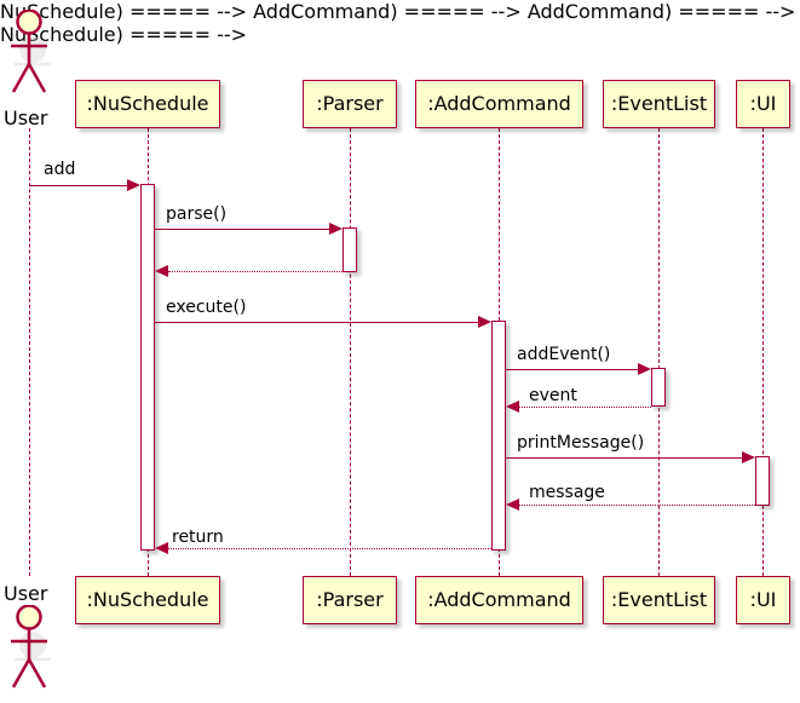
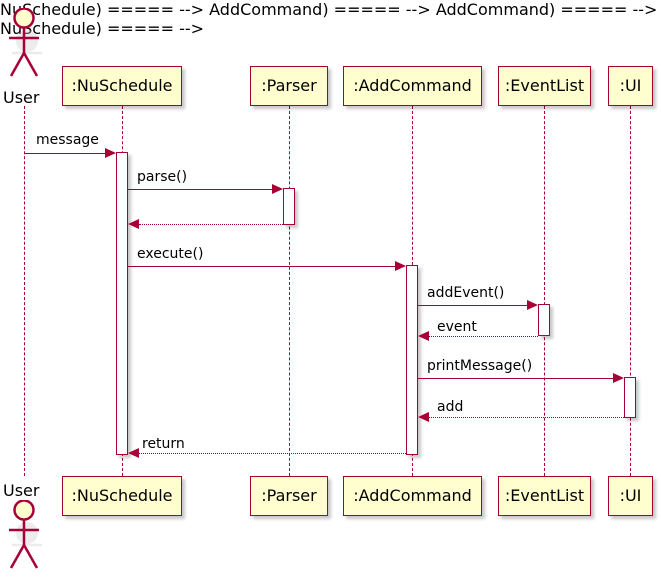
  User
  User
  :NuSchedule
  :Parser
  :AddCommand
  :EventList
  :UI
  :NuSchedule
  :Parser
  :AddCommand
  :EventList
  :UI
- add
+ message
  parse()
  NuSchedule) ===== -->
  execute()
  addEvent()
  AddCommand) ===== -->
  event
  printMessage()
  AddCommand) ===== -->
- message
+ add
  NuSchedule) ===== -->
  return
